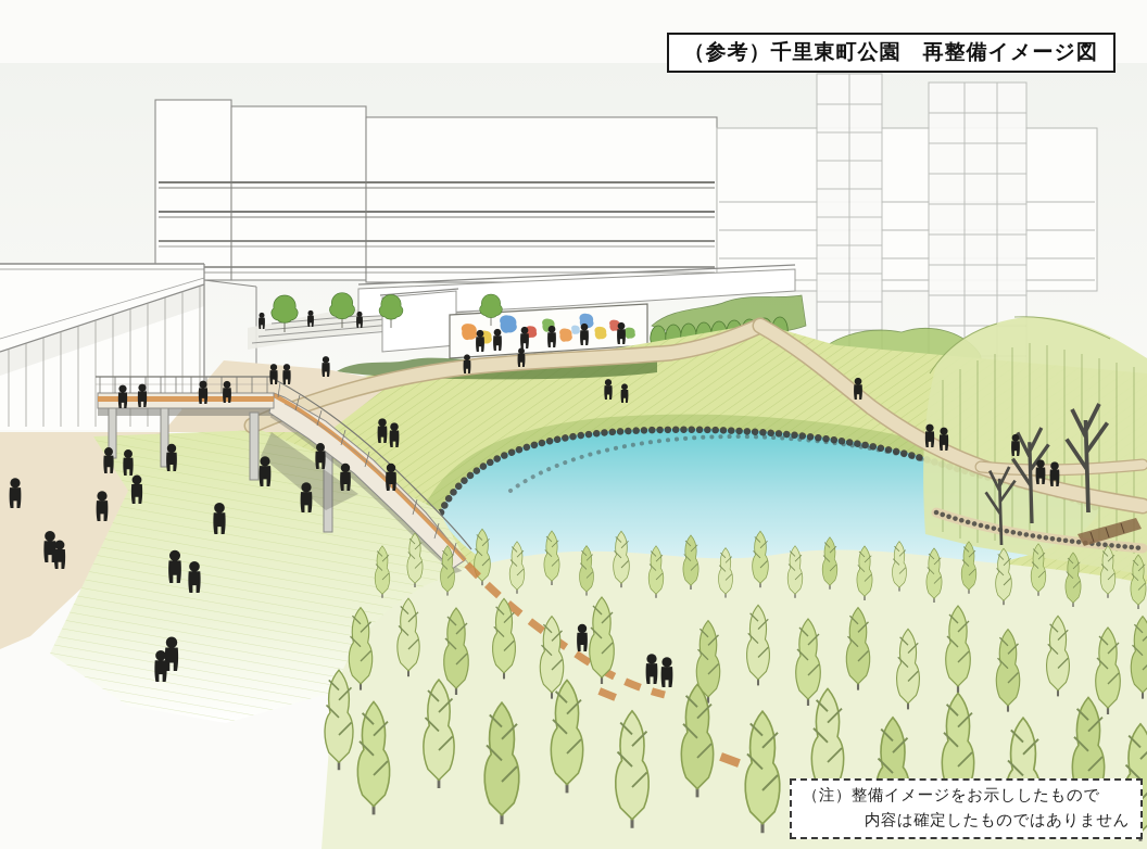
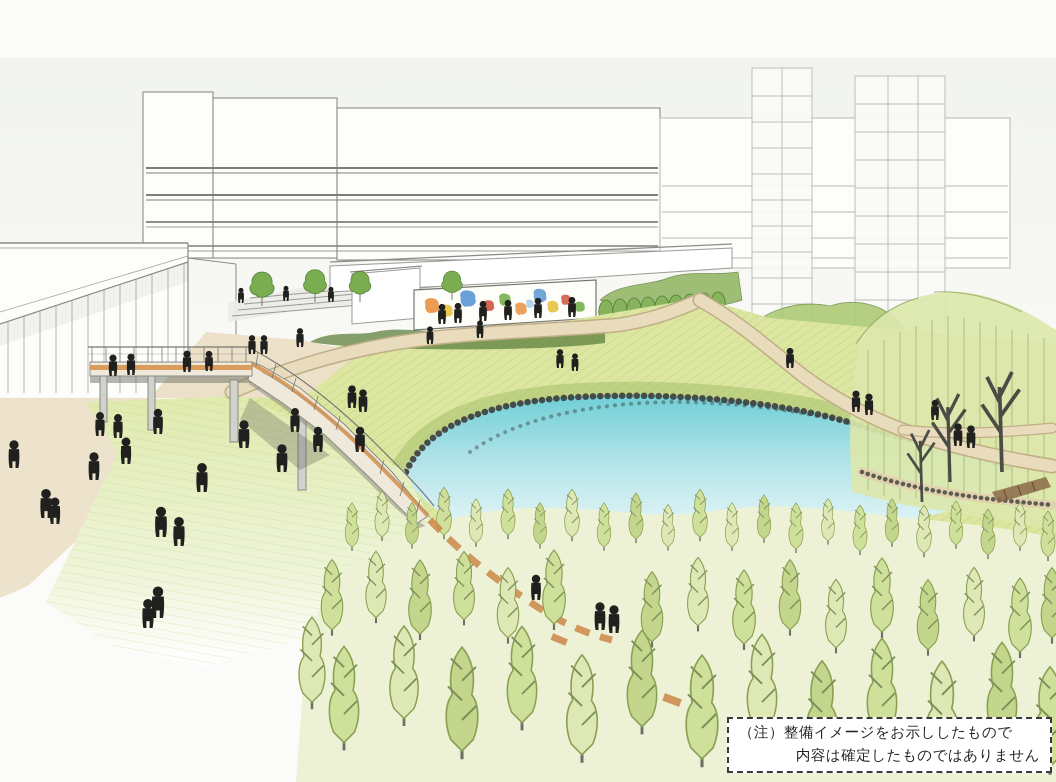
- （参考）千里東町公園 再整備イメージ図
  （注）整備イメージをお示ししたもので
  内容は確定したものではありません
